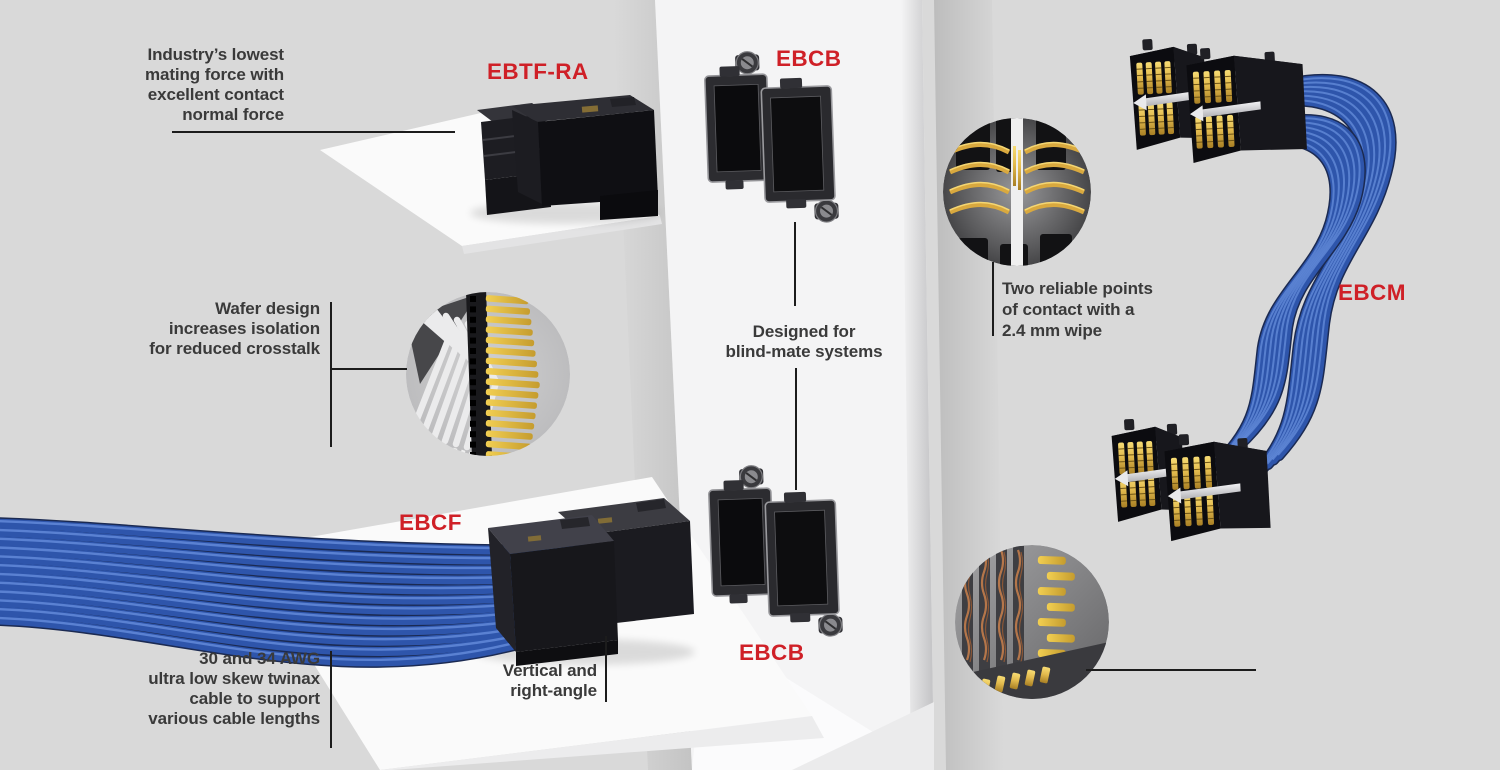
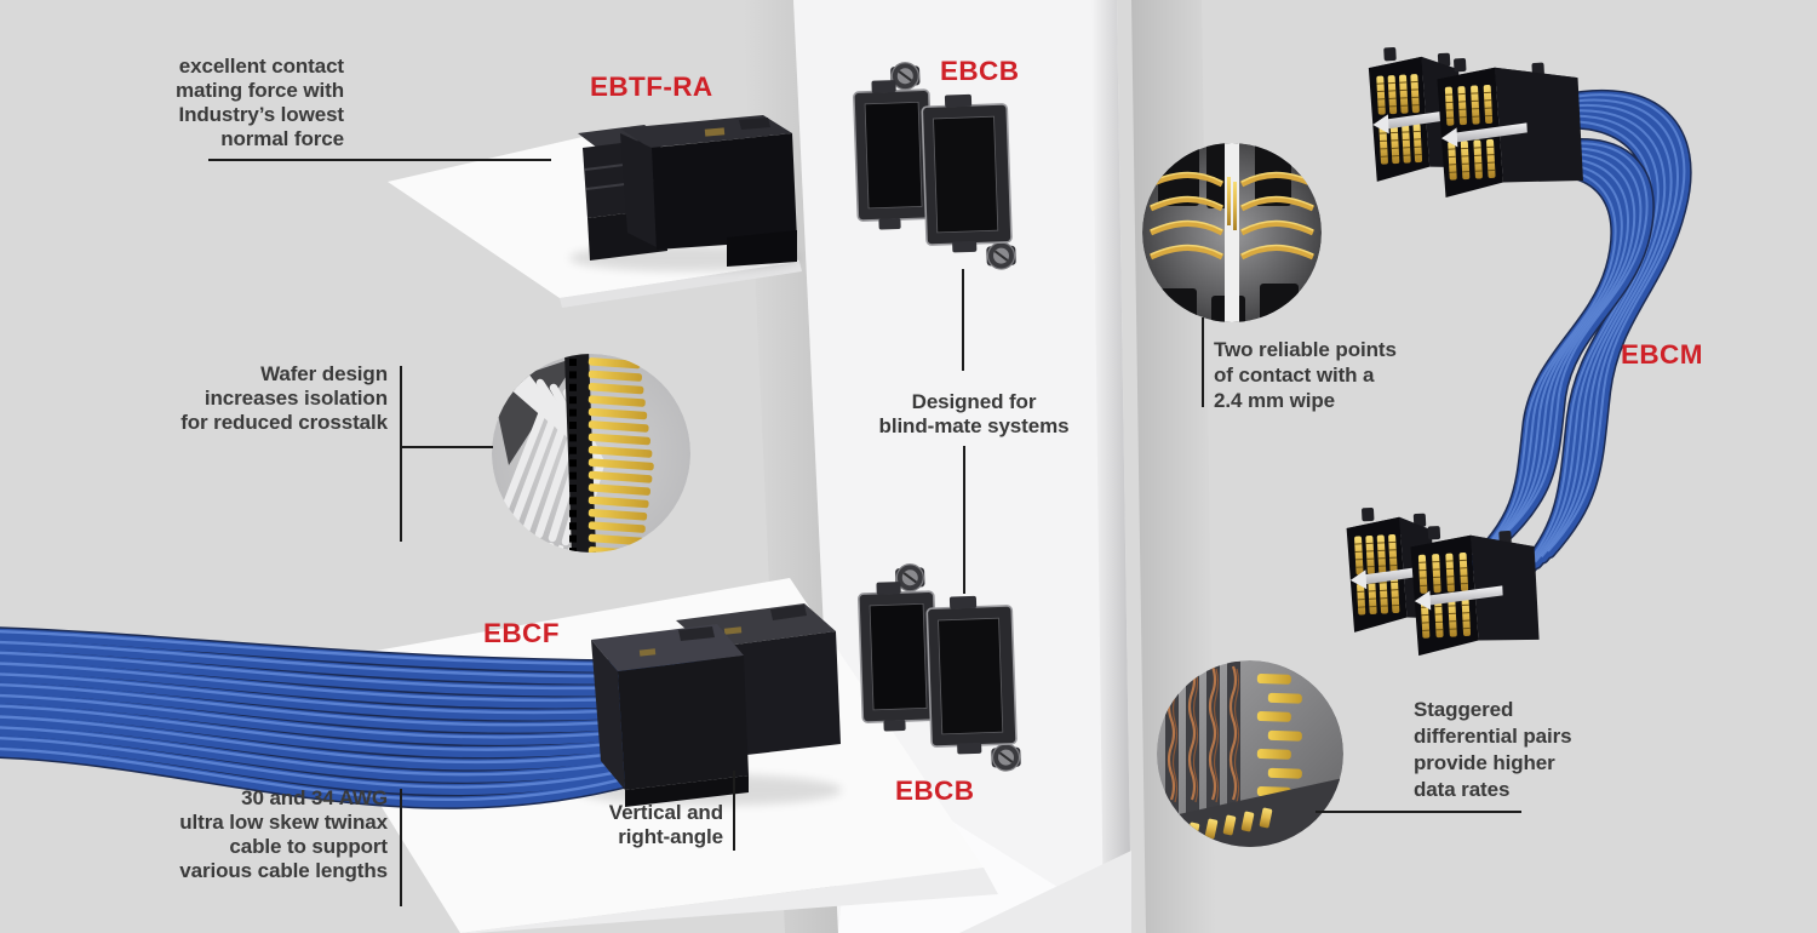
- Industry’s lowest
+ excellent contact
  mating force with
- excellent contact
+ Industry’s lowest
  normal force
  Wafer design
  increases isolation
  for reduced crosstalk
  30 and 34 AWG
  ultra low skew twinax
  cable to support
  various cable lengths
  Vertical and
  right-angle
  Designed for
  blind-mate systems
  Two reliable points
  of contact with a
  2.4 mm wipe
+ Staggered
+ differential pairs
+ provide higher
+ data rates
  EBTF-RA
  EBCB
  EBCF
  EBCB
  EBCM
